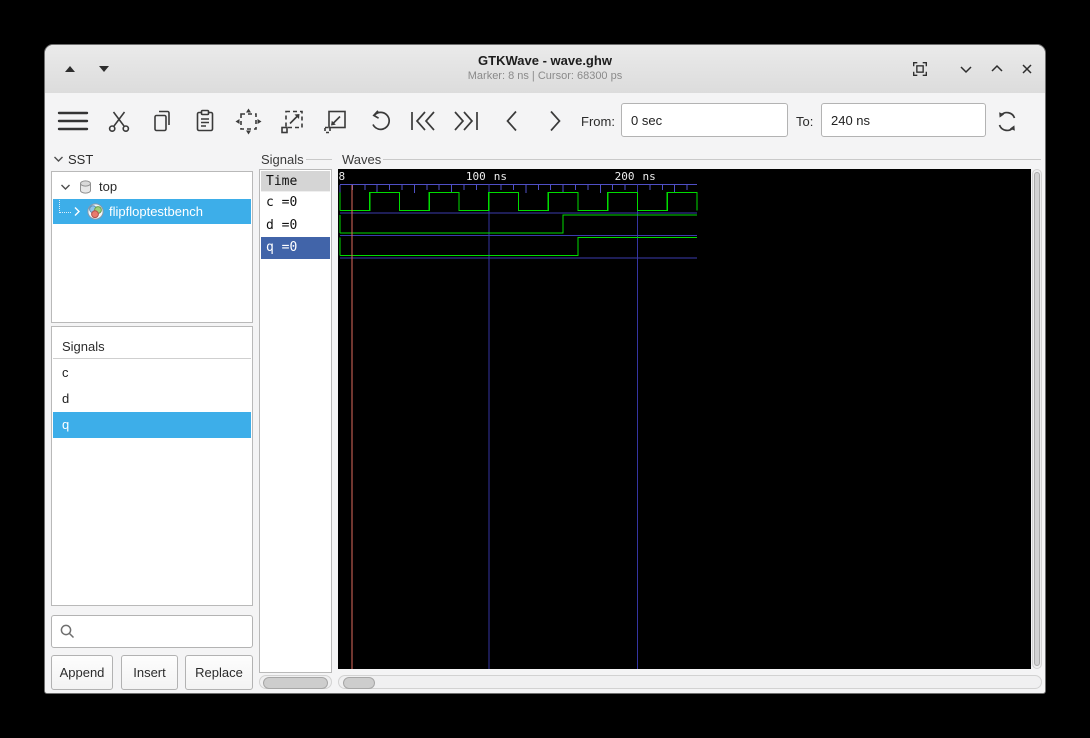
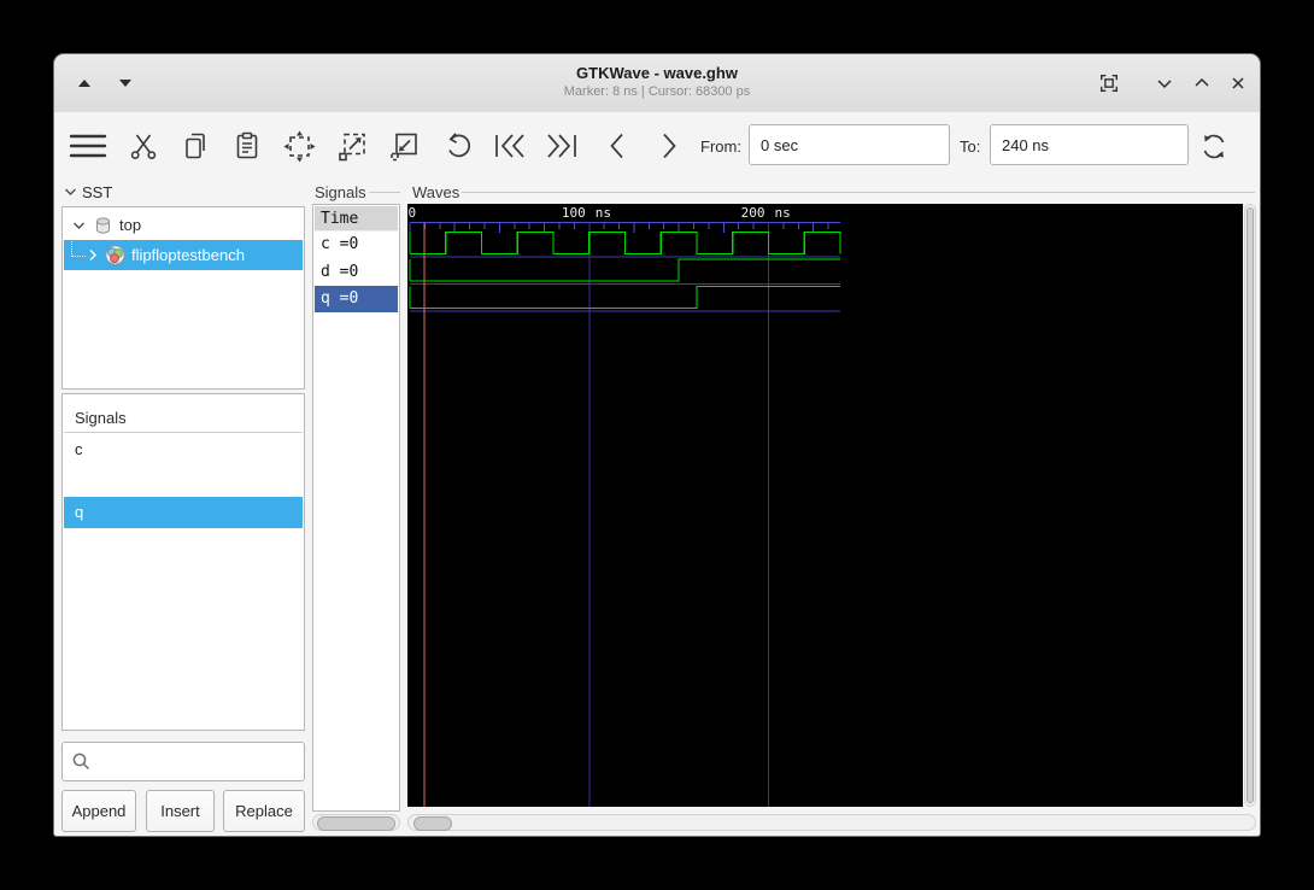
  GTKWave - wave.ghw
  Marker: 8 ns | Cursor: 68300 ps
  From:
  0 sec
  To:
  240 ns
  SST
  top
  flipfloptestbench
  Signals
  c
- d
  q
  Append
  Insert
  Replace
  Signals
  Time
  c =0
  d =0
  q =0
  Waves
- 8
+ 0
  100
  ns
  200
  ns
